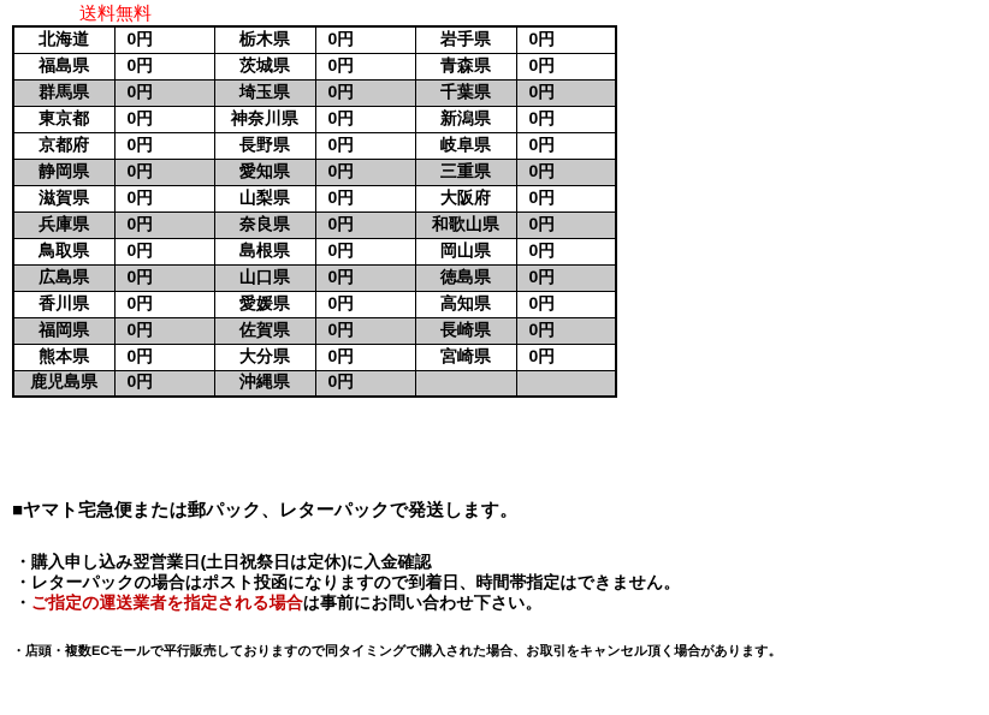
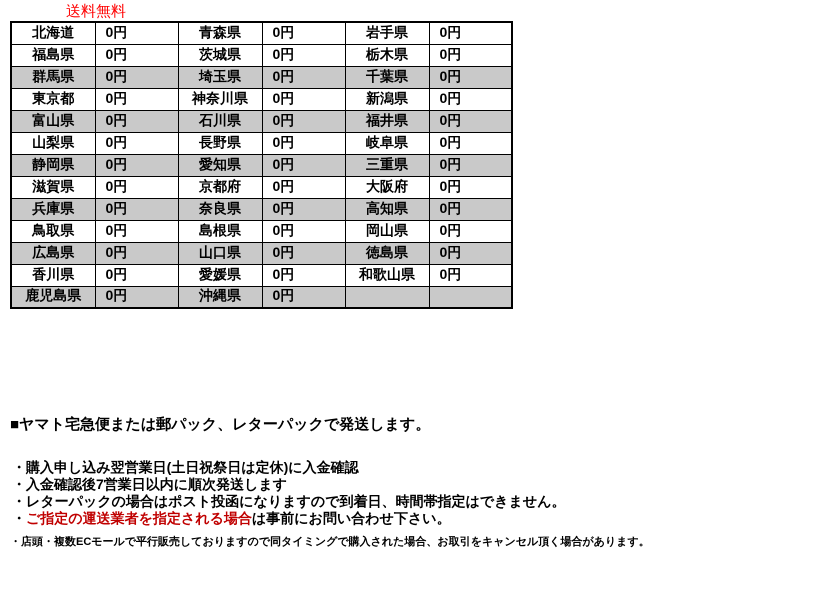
  送料無料
- 北海道	0円	栃木県	0円	岩手県	0円
+ 北海道	0円	青森県	0円	岩手県	0円
- 福島県	0円	茨城県	0円	青森県	0円
+ 福島県	0円	茨城県	0円	栃木県	0円
  群馬県	0円	埼玉県	0円	千葉県	0円
  東京都	0円	神奈川県	0円	新潟県	0円
+ 富山県	0円	石川県	0円	福井県	0円
- 京都府	0円	長野県	0円	岐阜県	0円
+ 山梨県	0円	長野県	0円	岐阜県	0円
  静岡県	0円	愛知県	0円	三重県	0円
- 滋賀県	0円	山梨県	0円	大阪府	0円
+ 滋賀県	0円	京都府	0円	大阪府	0円
- 兵庫県	0円	奈良県	0円	和歌山県	0円
+ 兵庫県	0円	奈良県	0円	高知県	0円
  鳥取県	0円	島根県	0円	岡山県	0円
  広島県	0円	山口県	0円	徳島県	0円
- 香川県	0円	愛媛県	0円	高知県	0円
+ 香川県	0円	愛媛県	0円	和歌山県	0円
- 福岡県	0円	佐賀県	0円	長崎県	0円
- 熊本県	0円	大分県	0円	宮崎県	0円
  鹿児島県	0円	沖縄県	0円
  ■ヤマト宅急便または郵パック、レターパックで発送します。
  ・購入申し込み翌営業日(土日祝祭日は定休)に入金確認
+ ・入金確認後7営業日以内に順次発送します
  ・レターパックの場合はポスト投函になりますので到着日、時間帯指定はできません。
  ・ご指定の運送業者を指定される場合は事前にお問い合わせ下さい。
  ・店頭・複数ECモールで平行販売しておりますので同タイミングで購入された場合、お取引をキャンセル頂く場合があります。
